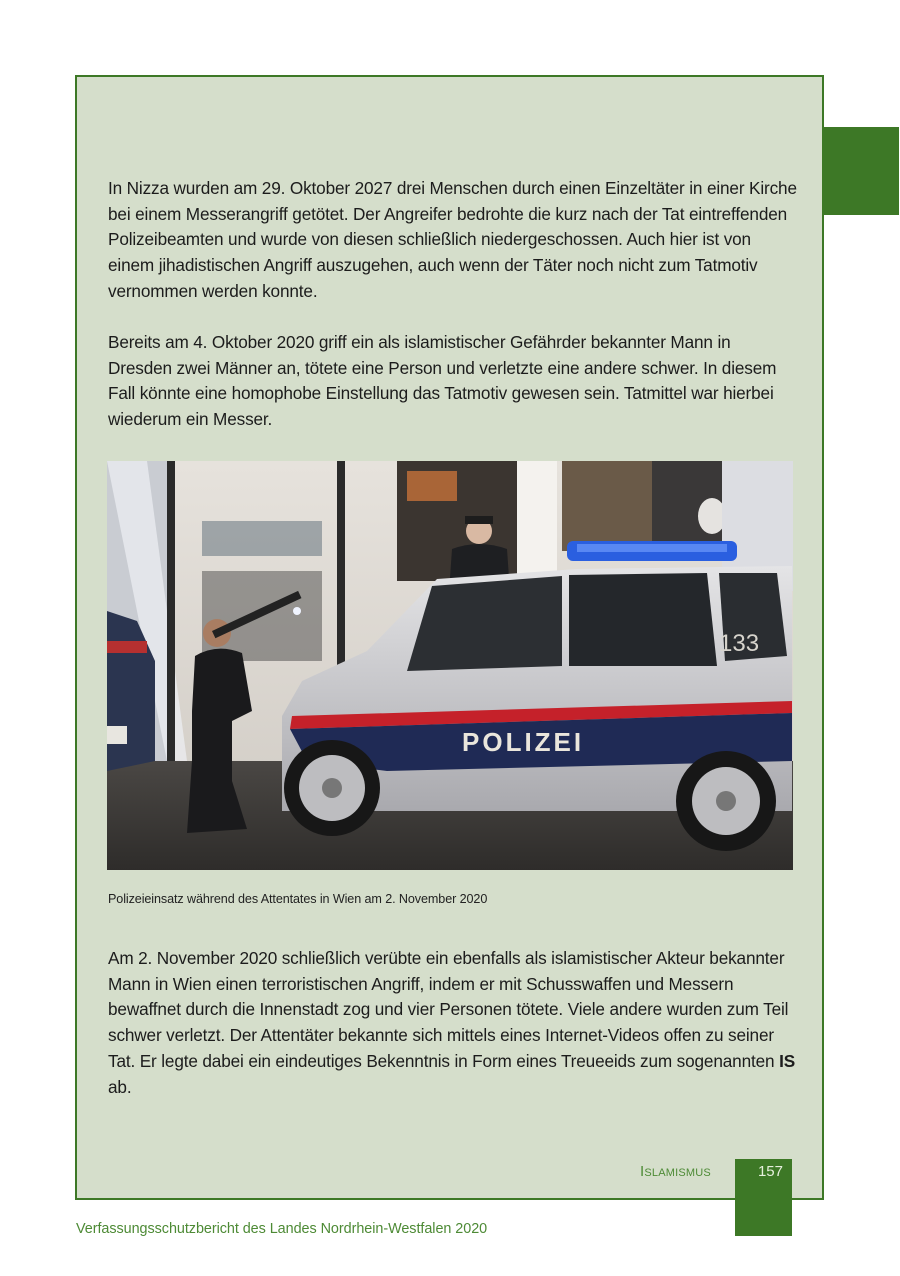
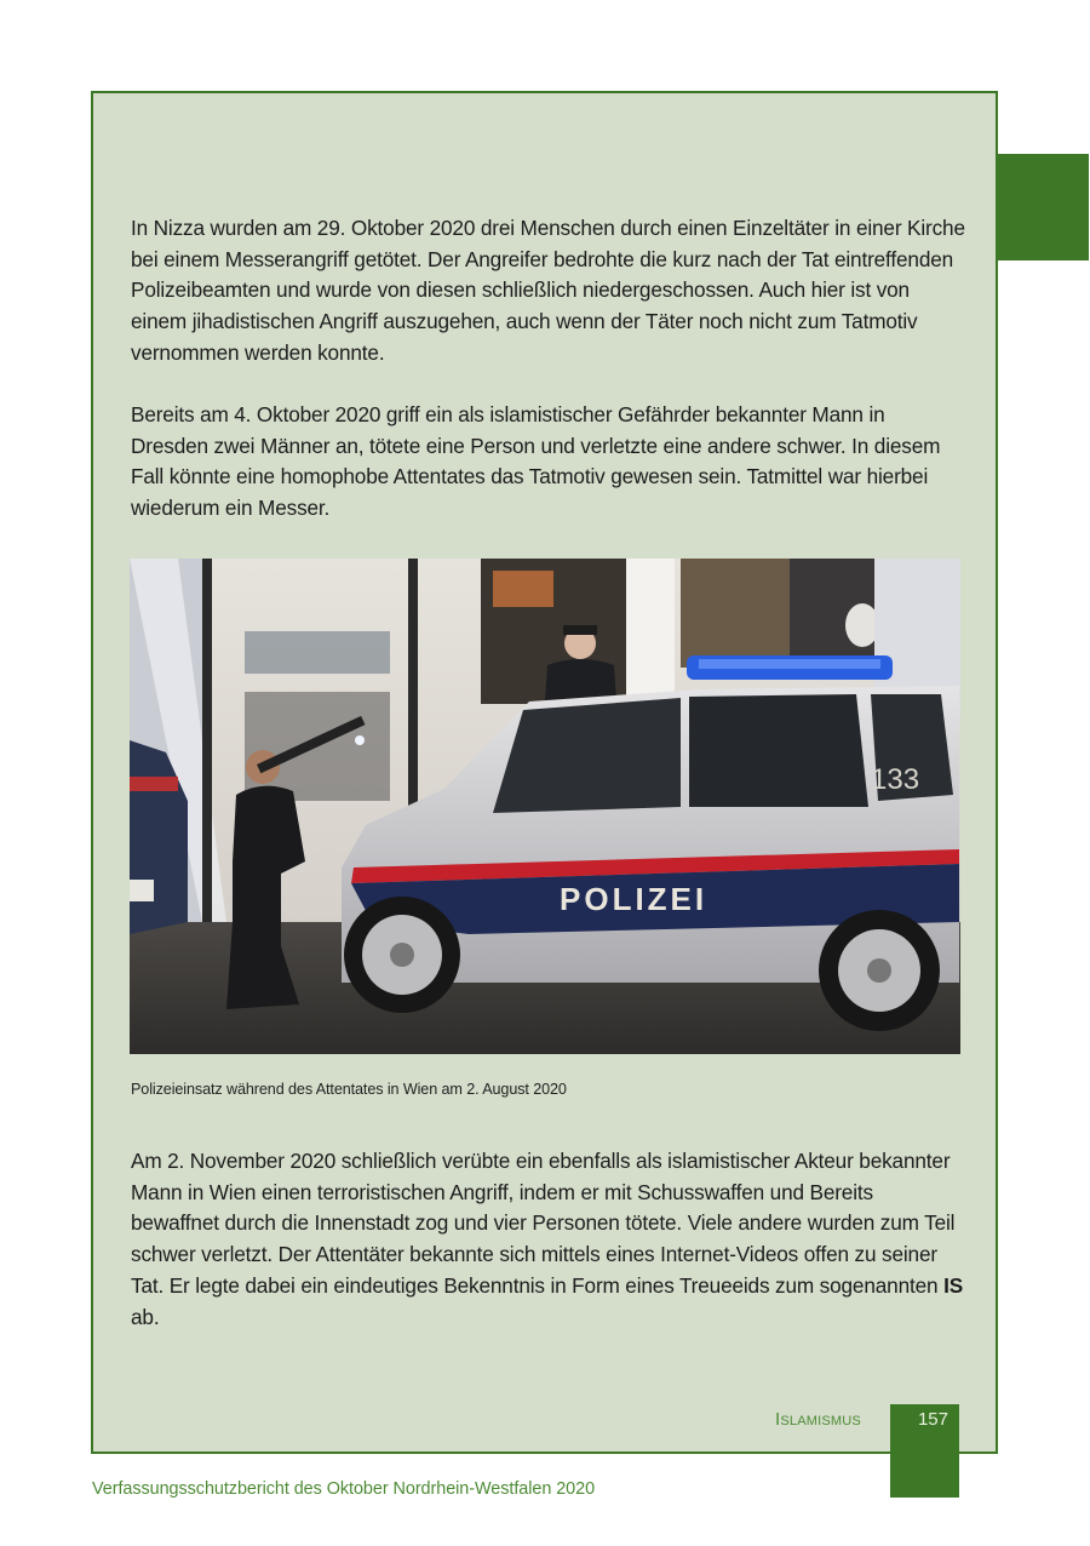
- In Nizza wurden am 29. Oktober 2027 drei Menschen durch einen Einzeltäter in einer Kirche bei einem Messerangriff getötet. Der Angreifer bedrohte die kurz nach der Tat eintreffenden Polizeibeamten und wurde von diesen schließlich niedergeschossen. Auch hier ist von einem jihadistischen Angriff auszugehen, auch wenn der Täter noch nicht zum Tatmotiv vernommen werden konnte.
+ In Nizza wurden am 29. Oktober 2020 drei Menschen durch einen Einzeltäter in einer Kirche bei einem Messerangriff getötet. Der Angreifer bedrohte die kurz nach der Tat eintreffenden Polizeibeamten und wurde von diesen schließlich niedergeschossen. Auch hier ist von einem jihadistischen Angriff auszugehen, auch wenn der Täter noch nicht zum Tatmotiv vernommen werden konnte.
- Bereits am 4. Oktober 2020 griff ein als islamistischer Gefährder bekannter Mann in Dresden zwei Männer an, tötete eine Person und verletzte eine andere schwer. In diesem Fall könnte eine homophobe Einstellung das Tatmotiv gewesen sein. Tatmittel war hierbei wiederum ein Messer.
+ Bereits am 4. Oktober 2020 griff ein als islamistischer Gefährder bekannter Mann in Dresden zwei Männer an, tötete eine Person und verletzte eine andere schwer. In diesem Fall könnte eine homophobe Attentates das Tatmotiv gewesen sein. Tatmittel war hierbei wiederum ein Messer.
  133
  POLIZEI
- Polizeieinsatz während des Attentates in Wien am 2. November 2020
+ Polizeieinsatz während des Attentates in Wien am 2. August 2020
- Am 2. November 2020 schließlich verübte ein ebenfalls als islamistischer Akteur bekannter Mann in Wien einen terroristischen Angriff, indem er mit Schusswaffen und Messern bewaffnet durch die Innenstadt zog und vier Personen tötete. Viele andere wurden zum Teil schwer verletzt. Der Attentäter bekannte sich mittels eines Internet-Videos offen zu seiner Tat. Er legte dabei ein eindeutiges Bekenntnis in Form eines Treueeids zum sogenannten IS ab.
+ Am 2. November 2020 schließlich verübte ein ebenfalls als islamistischer Akteur bekannter Mann in Wien einen terroristischen Angriff, indem er mit Schusswaffen und Bereits bewaffnet durch die Innenstadt zog und vier Personen tötete. Viele andere wurden zum Teil schwer verletzt. Der Attentäter bekannte sich mittels eines Internet-Videos offen zu seiner Tat. Er legte dabei ein eindeutiges Bekenntnis in Form eines Treueeids zum sogenannten IS ab.
  Islamismus
  157
- Verfassungsschutzbericht des Landes Nordrhein-Westfalen 2020
+ Verfassungsschutzbericht des Oktober Nordrhein-Westfalen 2020
